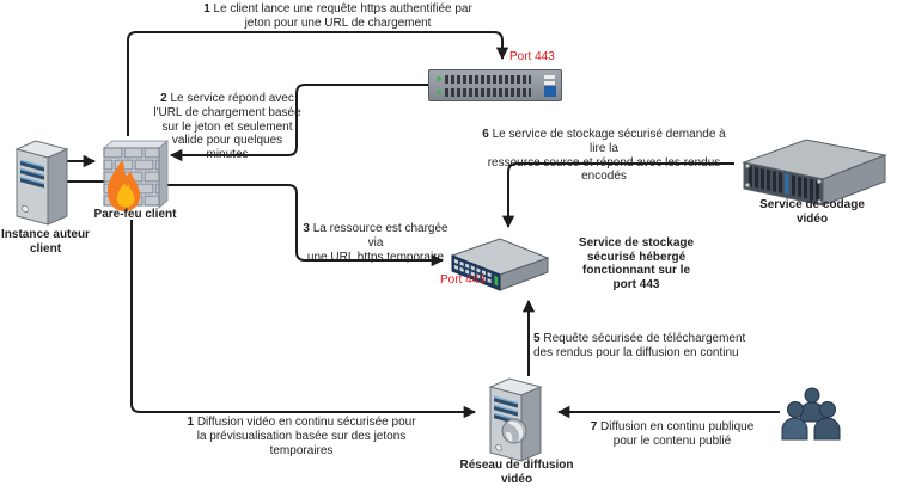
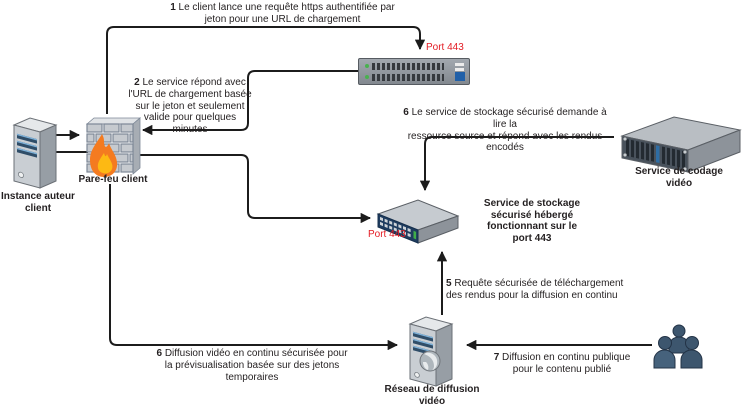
  1 Le client lance une requête https authentifiée par
  jeton pour une URL de chargement
  2 Le service répond avec
  l'URL de chargement basée
  sur le jeton et seulement
  valide pour quelques
  minutes
- 3 La ressource est chargée via
- une URL https temporaire
  6 Le service de stockage sécurisé demande à lire la
  ressource source et répond avec les rendus encodés
  5 Requête sécurisée de téléchargement
  des rendus pour la diffusion en continu
- 1 Diffusion vidéo en continu sécurisée pour
+ 6 Diffusion vidéo en continu sécurisée pour
  la prévisualisation basée sur des jetons
  temporaires
  7 Diffusion en continu publique
  pour le contenu publié
  Port 443
  Port 443
  Instance auteur
  client
  Pare-feu client
  Service de codage
  vidéo
  Service de stockage
  sécurisé hébergé
  fonctionnant sur le
  port 443
  Réseau de diffusion
  vidéo
